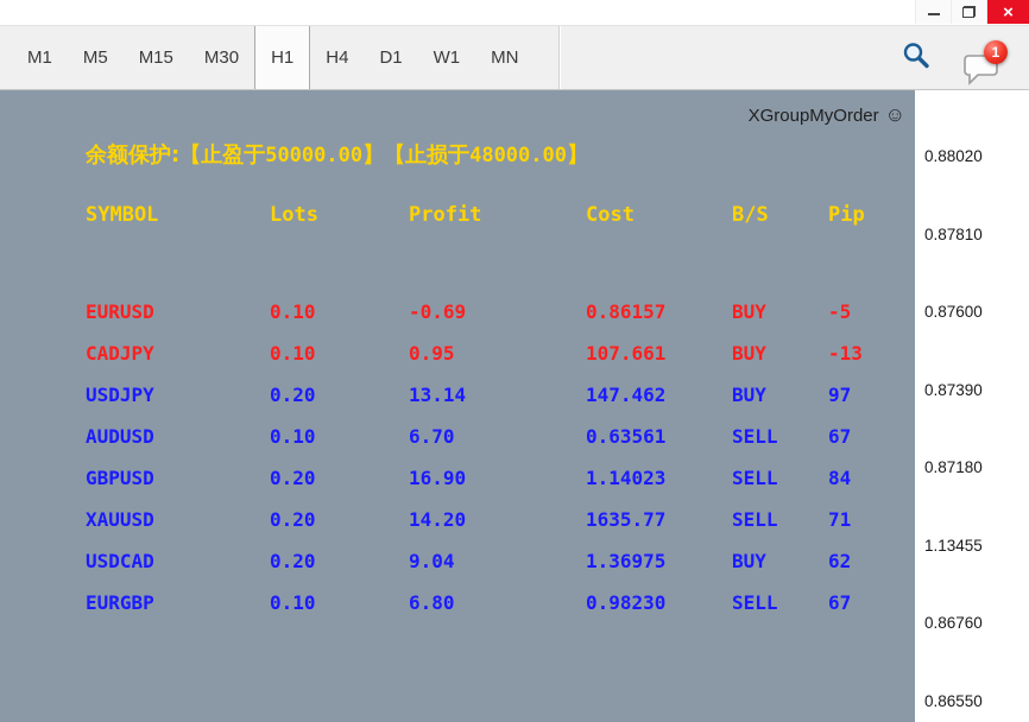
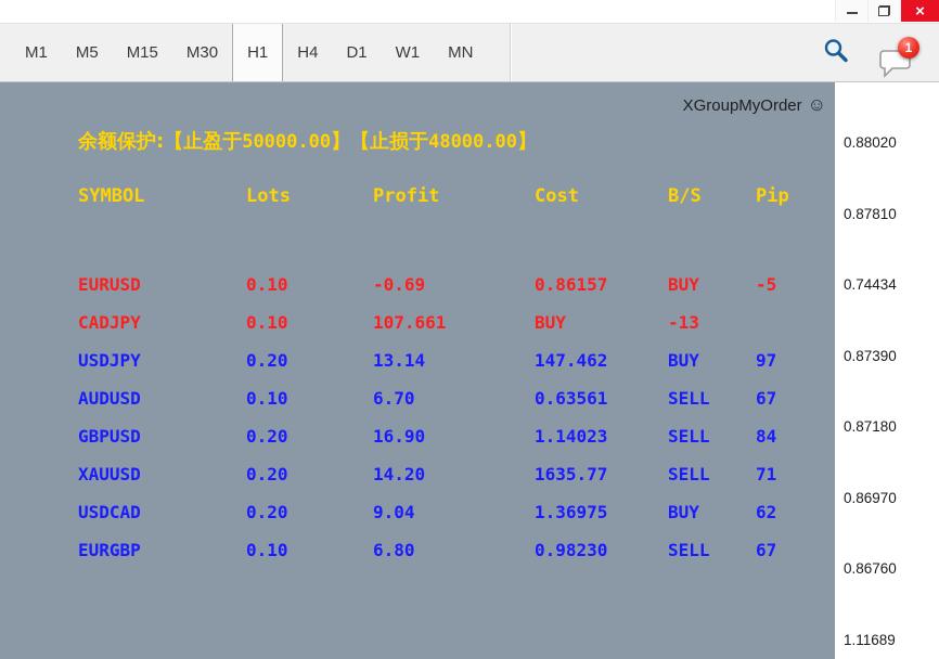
  ×
  M1
  M5
  M15
  M30
  H1
  H4
  D1
  W1
  MN
  1
  XGroupMyOrder ☺
  余额保护:【止盈于50000.00】【止损于48000.00】
  SYMBOL
  Lots
  Profit
  Cost
  B/S
  Pip
  EURUSD
  0.10
  -0.69
  0.86157
  BUY
  -5
  CADJPY
  0.10
- 0.95
  107.661
  BUY
  -13
  USDJPY
  0.20
  13.14
  147.462
  BUY
  97
  AUDUSD
  0.10
  6.70
  0.63561
  SELL
  67
  GBPUSD
  0.20
  16.90
  1.14023
  SELL
  84
  XAUUSD
  0.20
  14.20
  1635.77
  SELL
  71
  USDCAD
  0.20
  9.04
  1.36975
  BUY
  62
  EURGBP
  0.10
  6.80
  0.98230
  SELL
  67
  0.88020
  0.87810
- 0.87600
+ 0.74434
  0.87390
  0.87180
- 1.13455
+ 0.86970
  0.86760
- 0.86550
+ 1.11689
